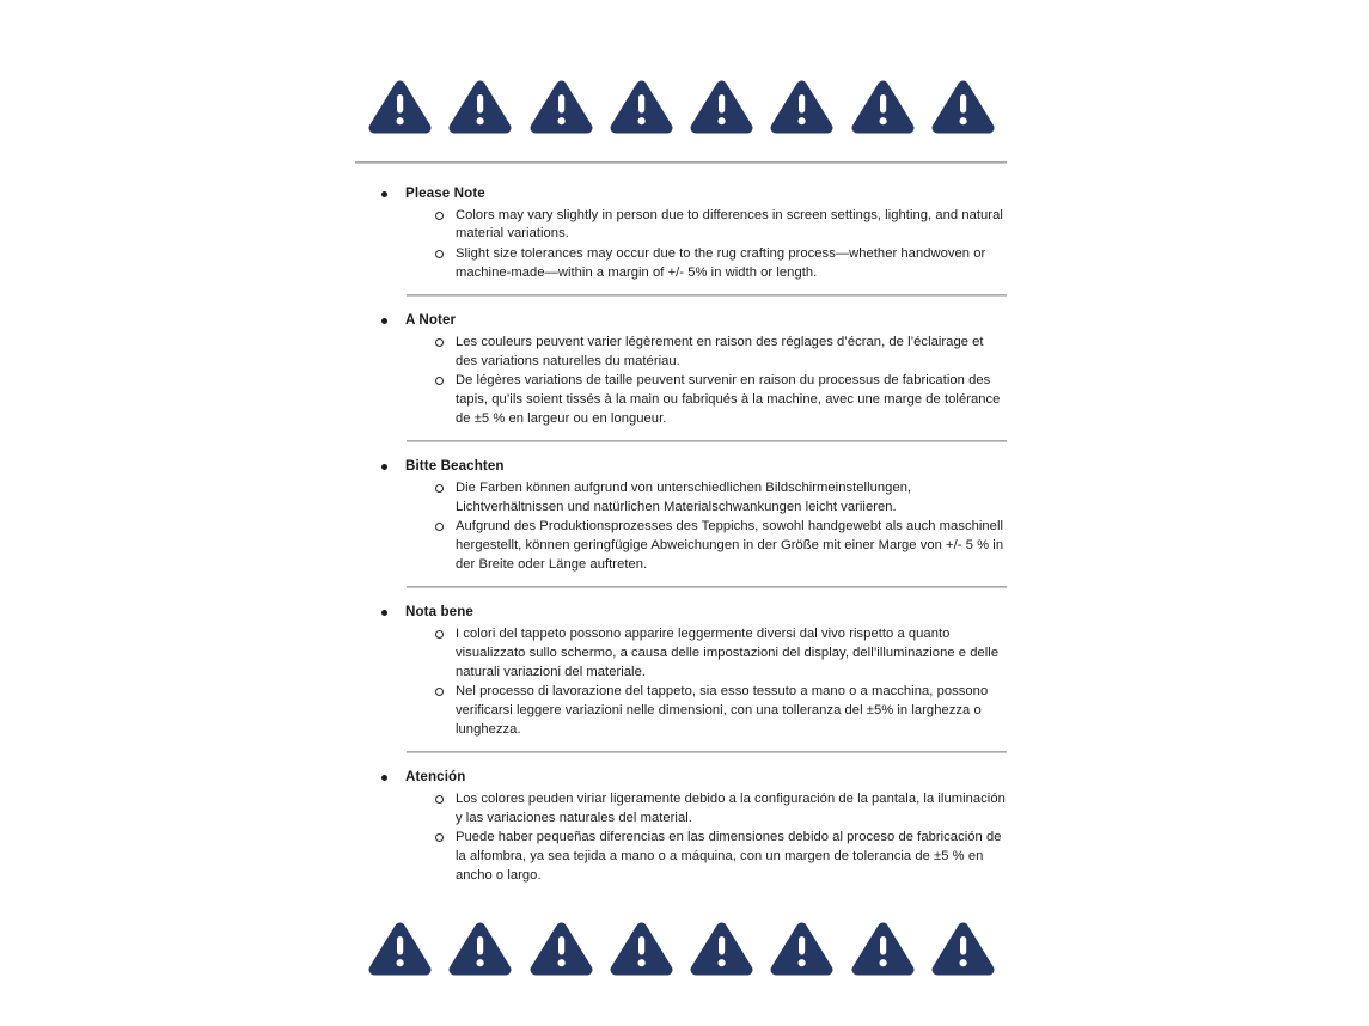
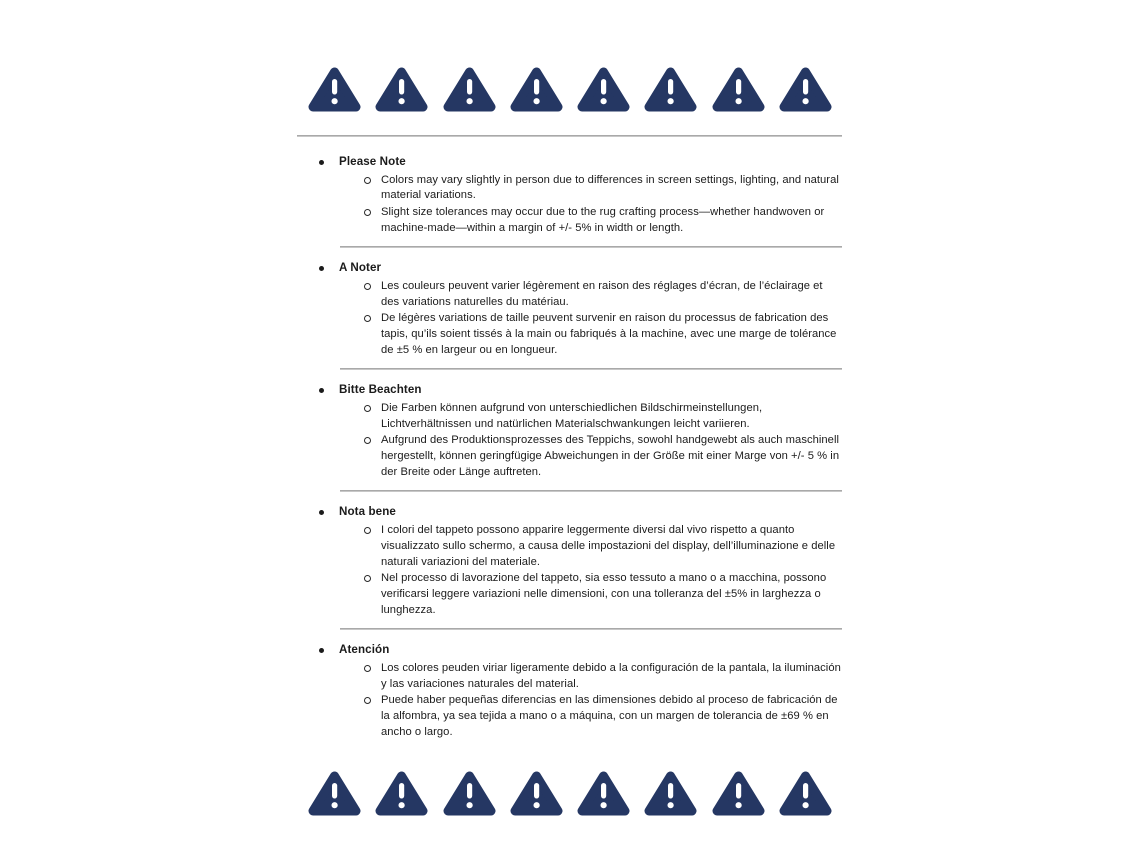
  Please Note
  Colors may vary slightly in person due to differences in screen settings, lighting, and natural material variations.
  Slight size tolerances may occur due to the rug crafting process—whether handwoven or machine-made—within a margin of +/- 5% in width or length.
  A Noter
  Les couleurs peuvent varier légèrement en raison des réglages d’écran, de l’éclairage et des variations naturelles du matériau.
  De légères variations de taille peuvent survenir en raison du processus de fabrication des tapis, qu’ils soient tissés à la main ou fabriqués à la machine, avec une marge de tolérance de ±5 % en largeur ou en longueur.
  Bitte Beachten
  Die Farben können aufgrund von unterschiedlichen Bildschirmeinstellungen, Lichtverhältnissen und natürlichen Materialschwankungen leicht variieren.
  Aufgrund des Produktionsprozesses des Teppichs, sowohl handgewebt als auch maschinell hergestellt, können geringfügige Abweichungen in der Größe mit einer Marge von +/- 5 % in der Breite oder Länge auftreten.
  Nota bene
  I colori del tappeto possono apparire leggermente diversi dal vivo rispetto a quanto visualizzato sullo schermo, a causa delle impostazioni del display, dell’illuminazione e delle naturali variazioni del materiale.
  Nel processo di lavorazione del tappeto, sia esso tessuto a mano o a macchina, possono verificarsi leggere variazioni nelle dimensioni, con una tolleranza del ±5% in larghezza o lunghezza.
  Atención
  Los colores peuden viriar ligeramente debido a la configuración de la pantala, la iluminación y las variaciones naturales del material.
- Puede haber pequeñas diferencias en las dimensiones debido al proceso de fabricación de la alfombra, ya sea tejida a mano o a máquina, con un margen de tolerancia de ±5 % en ancho o largo.
+ Puede haber pequeñas diferencias en las dimensiones debido al proceso de fabricación de la alfombra, ya sea tejida a mano o a máquina, con un margen de tolerancia de ±69 % en ancho o largo.
